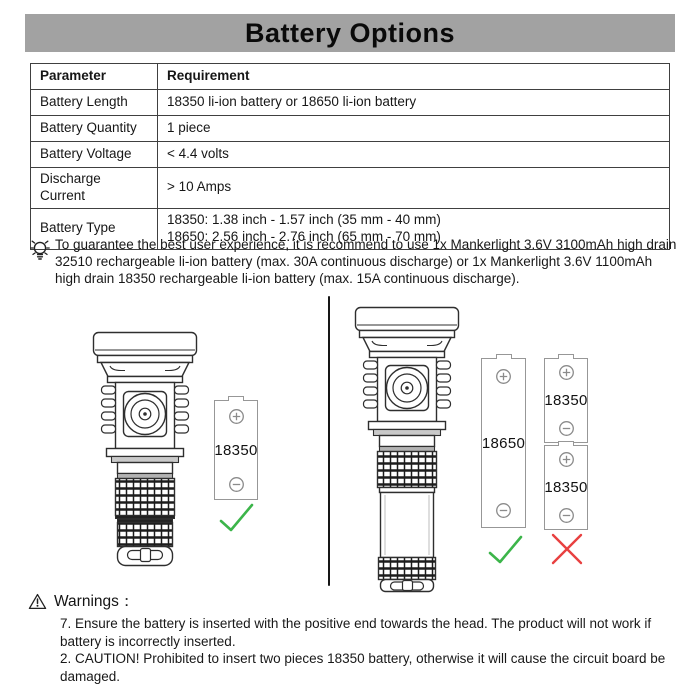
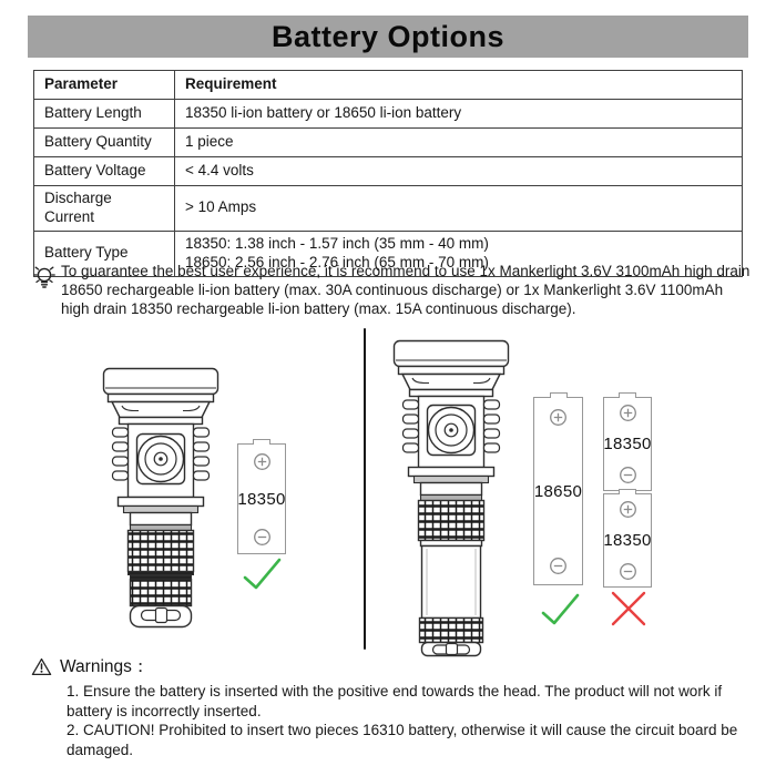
  Battery Options
  Parameter	Requirement
  Battery Length	18350 li-ion battery or 18650 li-ion battery
  Battery Quantity	1 piece
  Battery Voltage	< 4.4 volts
  Discharge Current	> 10 Amps
  Battery Type	18350: 1.38 inch - 1.57 inch (35 mm - 40 mm) 18650: 2.56 inch - 2.76 inch (65 mm - 70 mm)
- To guarantee the best user experience, it is recommend to use 1x Mankerlight 3.6V 3100mAh high drain 32510 rechargeable li-ion battery (max. 30A continuous discharge) or 1x Mankerlight 3.6V 1100mAh high drain 18350 rechargeable li-ion battery (max. 15A continuous discharge).
+ To guarantee the best user experience, it is recommend to use 1x Mankerlight 3.6V 3100mAh high drain 18650 rechargeable li-ion battery (max. 30A continuous discharge) or 1x Mankerlight 3.6V 1100mAh high drain 18350 rechargeable li-ion battery (max. 15A continuous discharge).
  18350
  18650
  18350
  18350
  Warnings：
- 7. Ensure the battery is inserted with the positive end towards the head. The product will not work if battery is incorrectly inserted.
+ 1. Ensure the battery is inserted with the positive end towards the head. The product will not work if battery is incorrectly inserted.
- 2. CAUTION! Prohibited to insert two pieces 18350 battery, otherwise it will cause the circuit board be damaged.
+ 2. CAUTION! Prohibited to insert two pieces 16310 battery, otherwise it will cause the circuit board be damaged.
